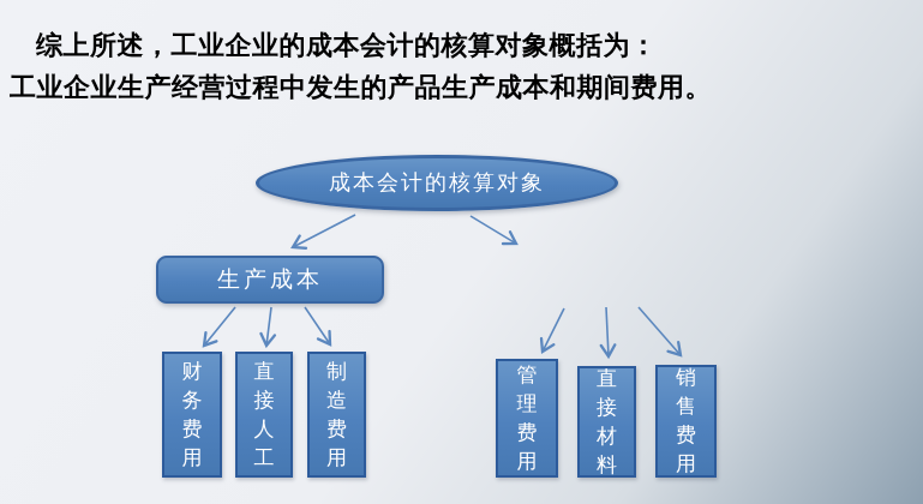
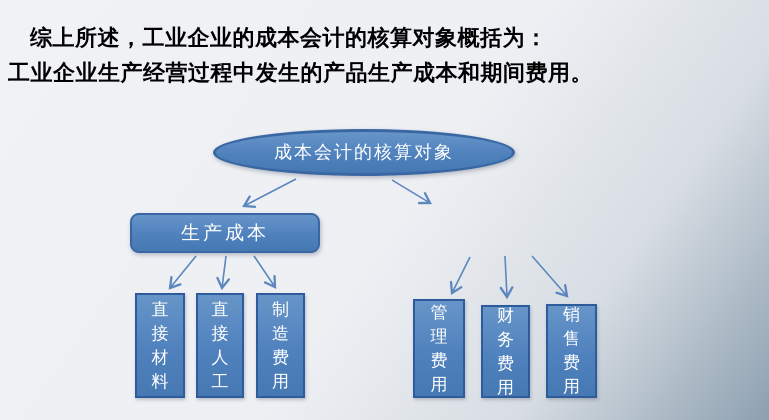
  综上所述，工业企业的成本会计的核算对象概括为：
  工业企业生产经营过程中发生的产品生产成本和期间费用。
  成本会计的核算对象
  生产成本
- 财务费用
+ 直接材料
  直接人工
  制造费用
  管理费用
- 直接材料
+ 财务费用
  销售费用
